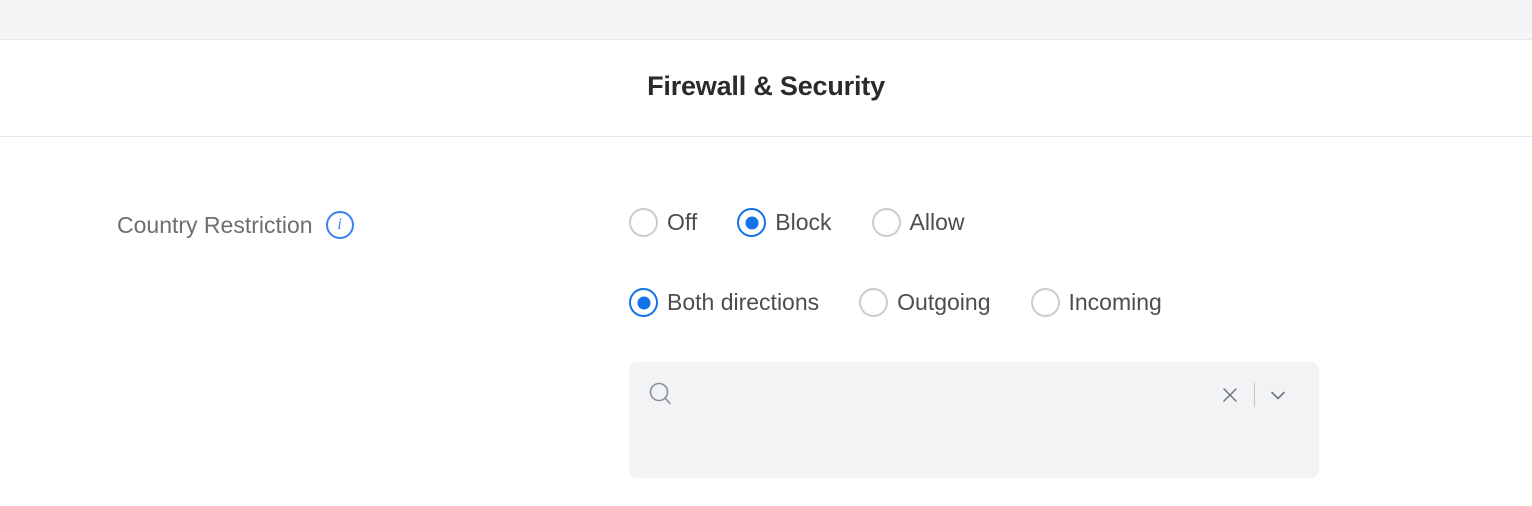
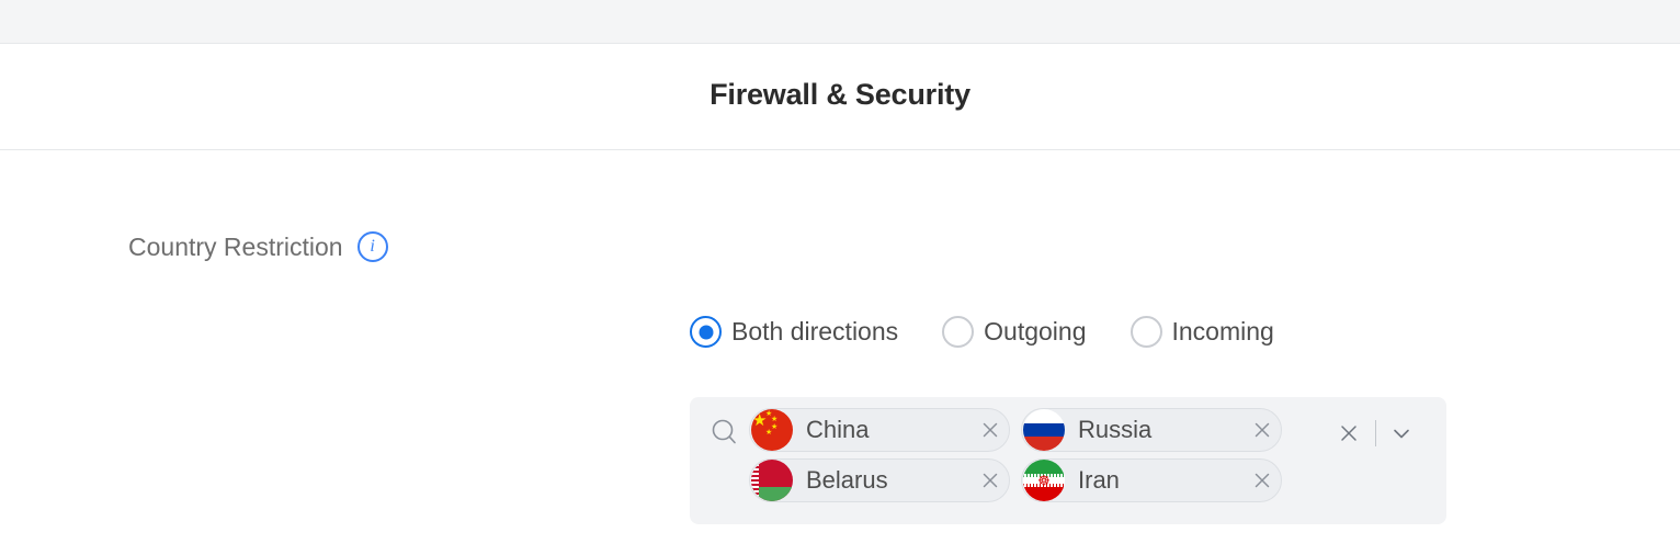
  Firewall & Security
  Country Restriction
  i
- Off
- Block
- Allow
  Both directions
  Outgoing
  Incoming
+ ★
+ China
+ Russia
+ Belarus
+ ☸
+ Iran
